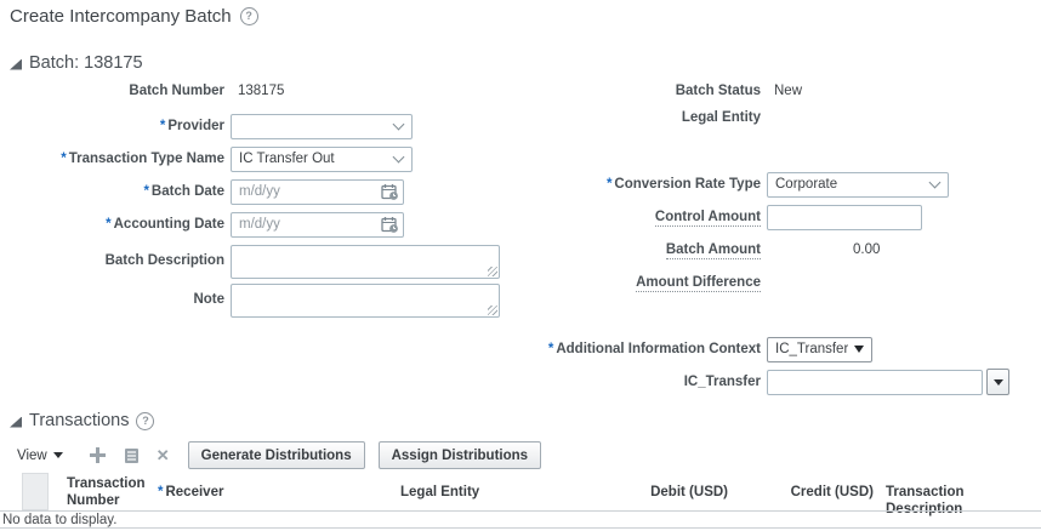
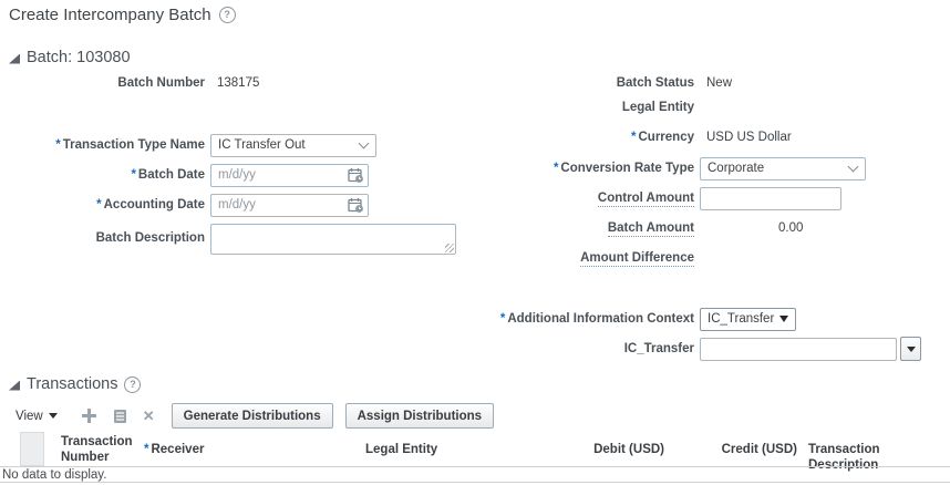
  Create Intercompany Batch
  ?
- Batch: 138175
+ Batch: 103080
  Batch Number
  138175
- * Provider
  * Transaction Type Name
  IC Transfer Out
  * Batch Date
  m/d/yy
  * Accounting Date
  m/d/yy
  Batch Description
- Note
  Batch Status
  New
  Legal Entity
+ * Currency
+ USD US Dollar
  * Conversion Rate Type
  Corporate
  Control Amount
  Batch Amount
  0.00
  Amount Difference
  * Additional Information Context
  IC_Transfer
  IC_Transfer
  Transactions
  ?
  View
  ✕
  Generate Distributions
  Assign Distributions
  Transaction Number
  * Receiver
  Legal Entity
  Debit (USD)
  Credit (USD)
  Transaction Description
  No data to display.
